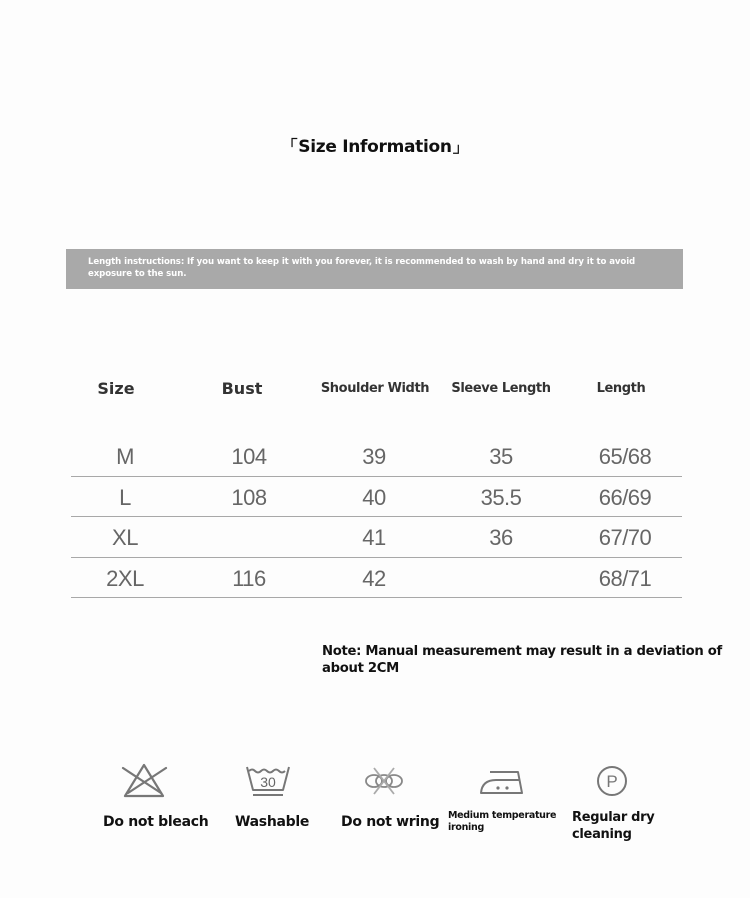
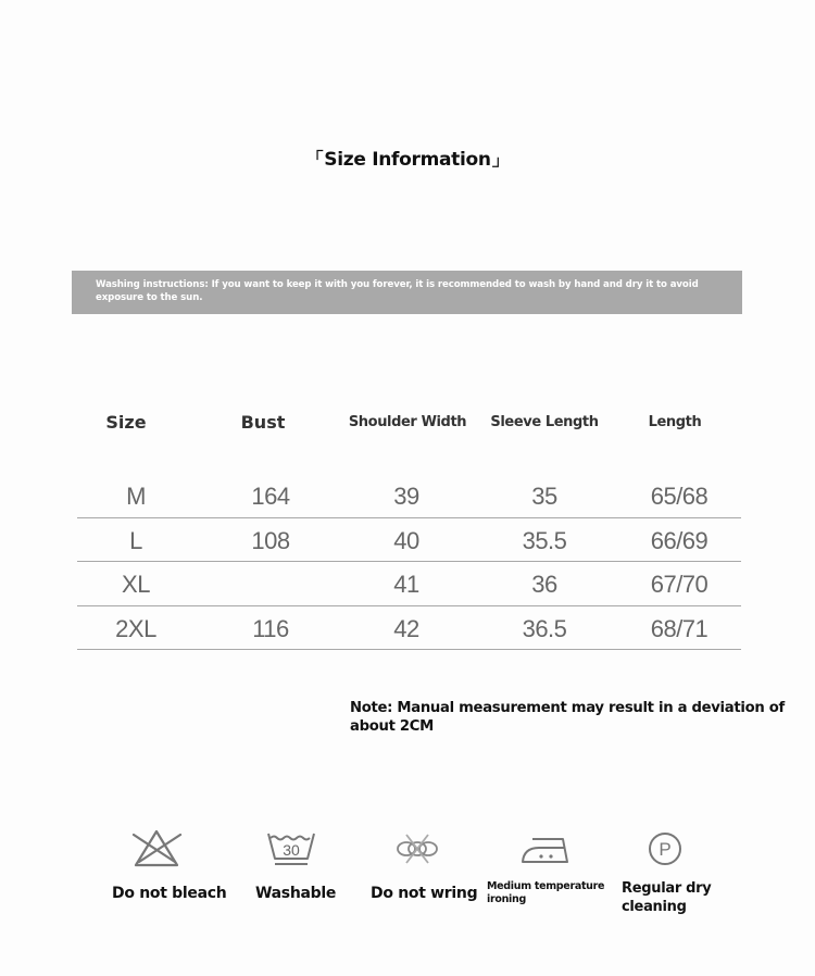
  「Size Information」
- Length instructions: If you want to keep it with you forever, it is recommended to wash by hand and dry it to avoid exposure to the sun.
+ Washing instructions: If you want to keep it with you forever, it is recommended to wash by hand and dry it to avoid exposure to the sun.
  Size
  Bust
  Shoulder Width
  Sleeve Length
  Length
  M
- 104
+ 164
  39
  35
  65/68
  L
  108
  40
  35.5
  66/69
  XL
  41
  36
  67/70
  2XL
  116
  42
+ 36.5
  68/71
  Note: Manual measurement may result in a deviation of about 2CM
  Do not bleach
  30
  Washable
  Do not wring
  Medium temperature ironing
  P
  Regular dry cleaning
